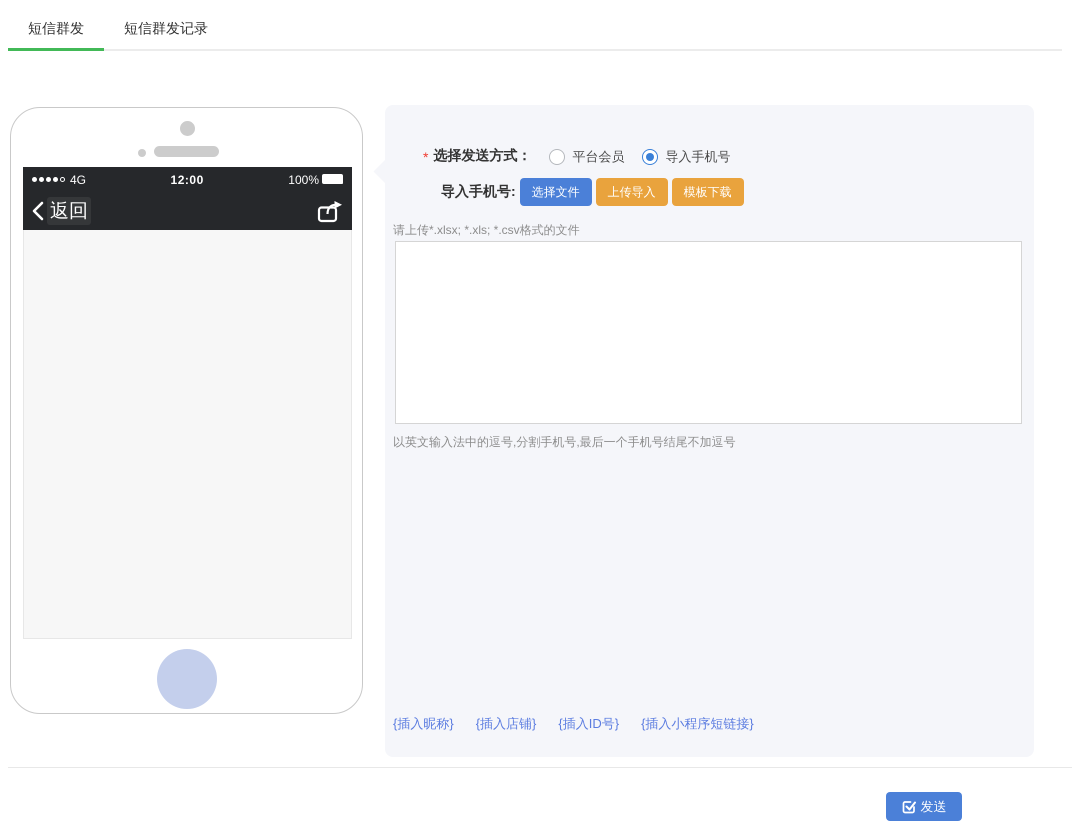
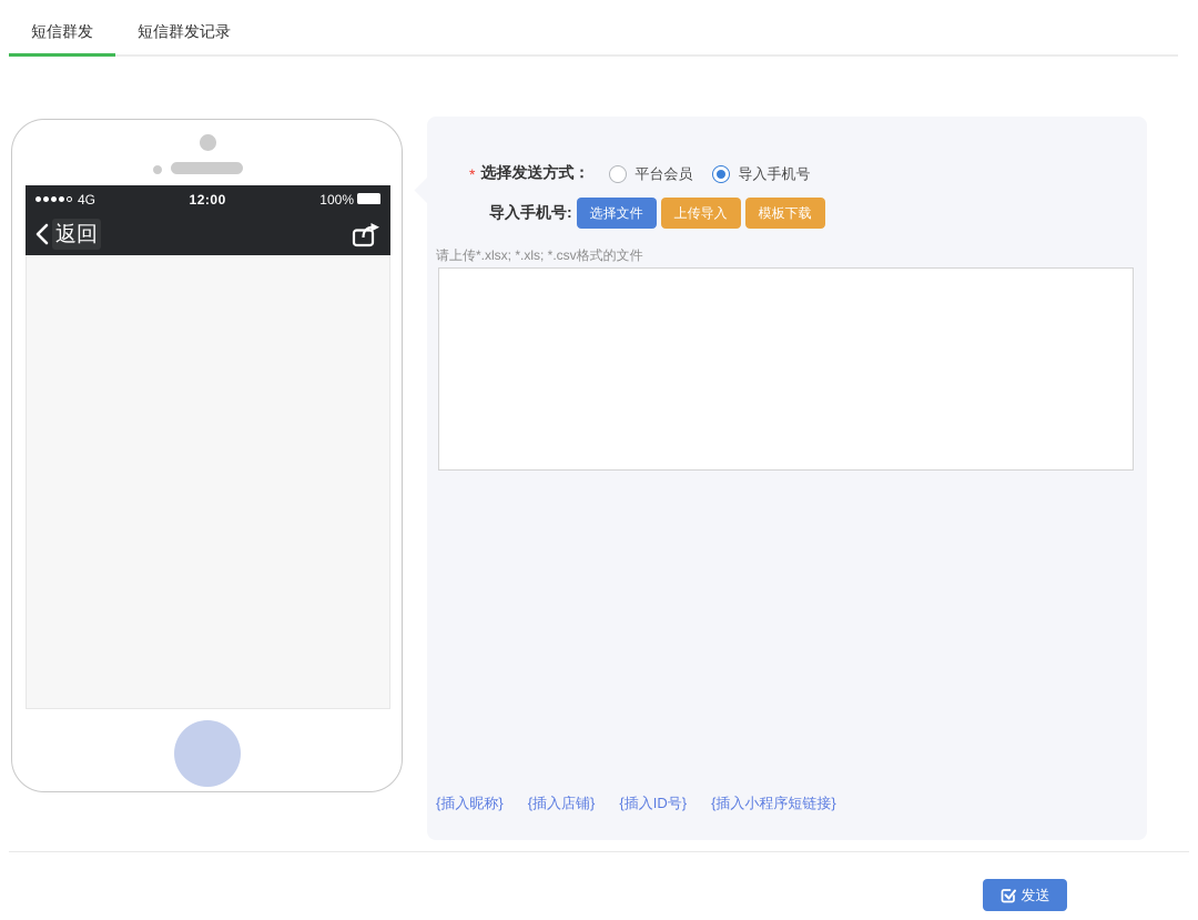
  短信群发
  短信群发记录
  4G
  12:00
  100%
  返回
  *
  选择发送方式：
  平台会员
  导入手机号
  导入手机号:
  选择文件
  上传导入
  模板下载
  请上传*.xlsx; *.xls; *.csv格式的文件
- 以英文输入法中的逗号,分割手机号,最后一个手机号结尾不加逗号
  {插入昵称}
  {插入店铺}
  {插入ID号}
  {插入小程序短链接}
  发送
